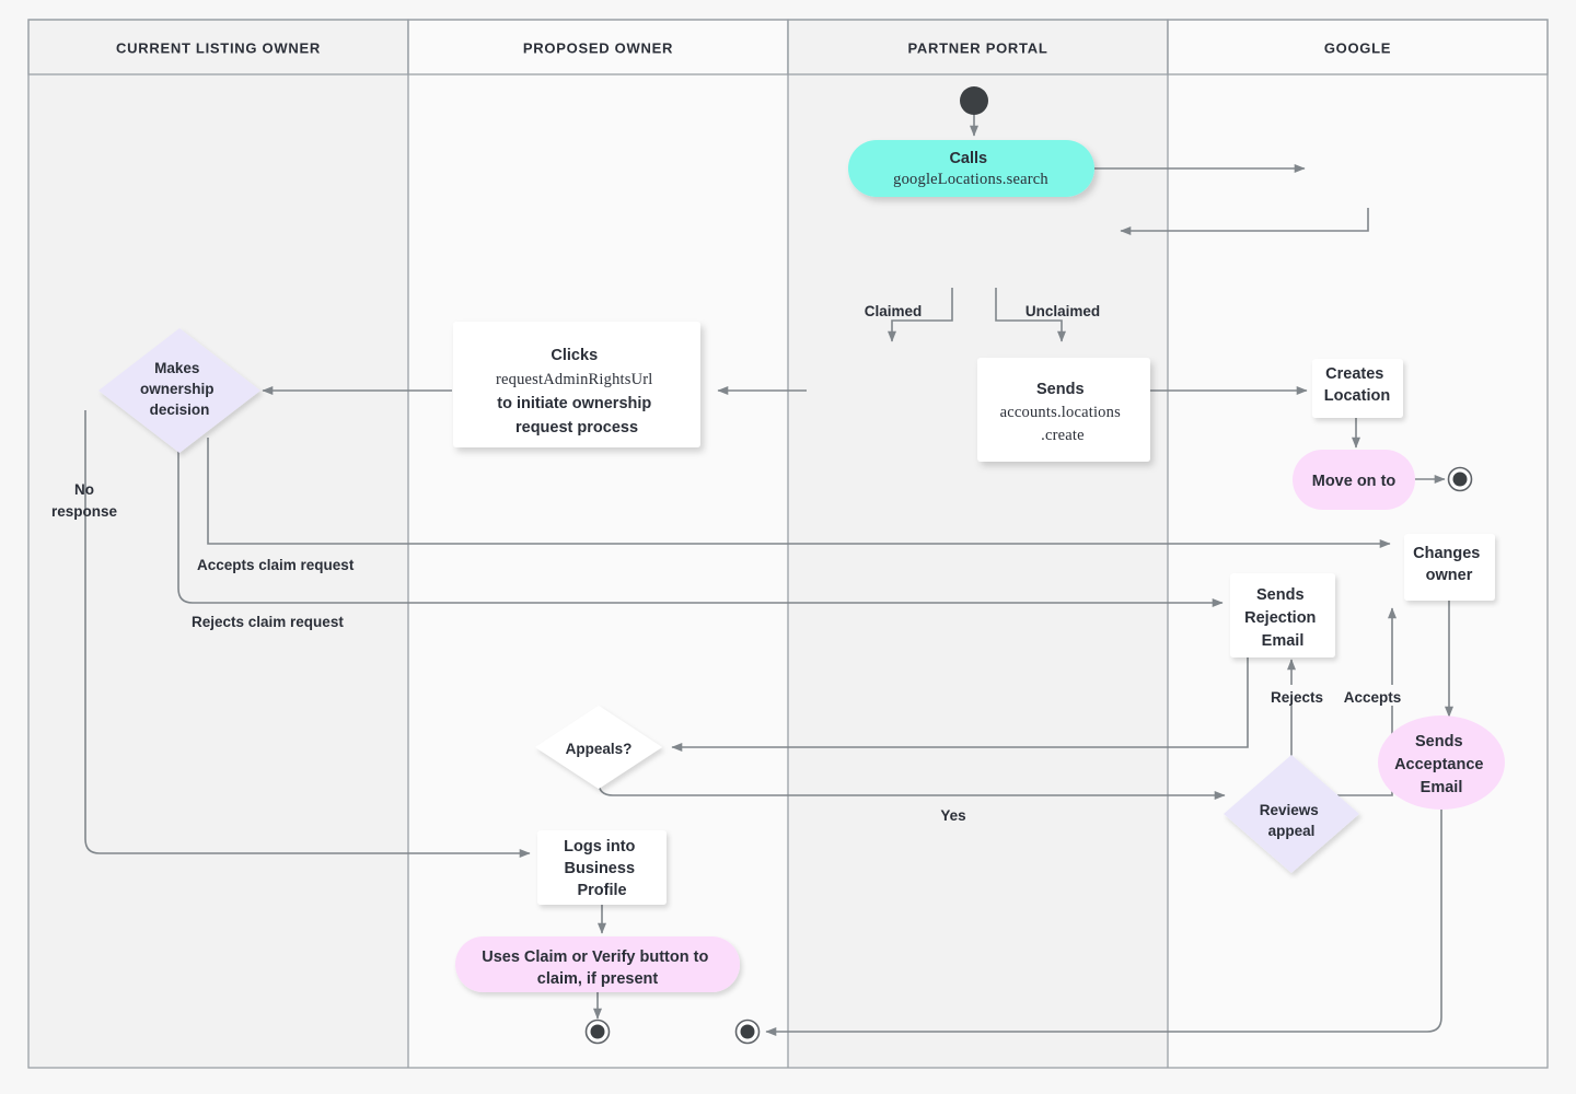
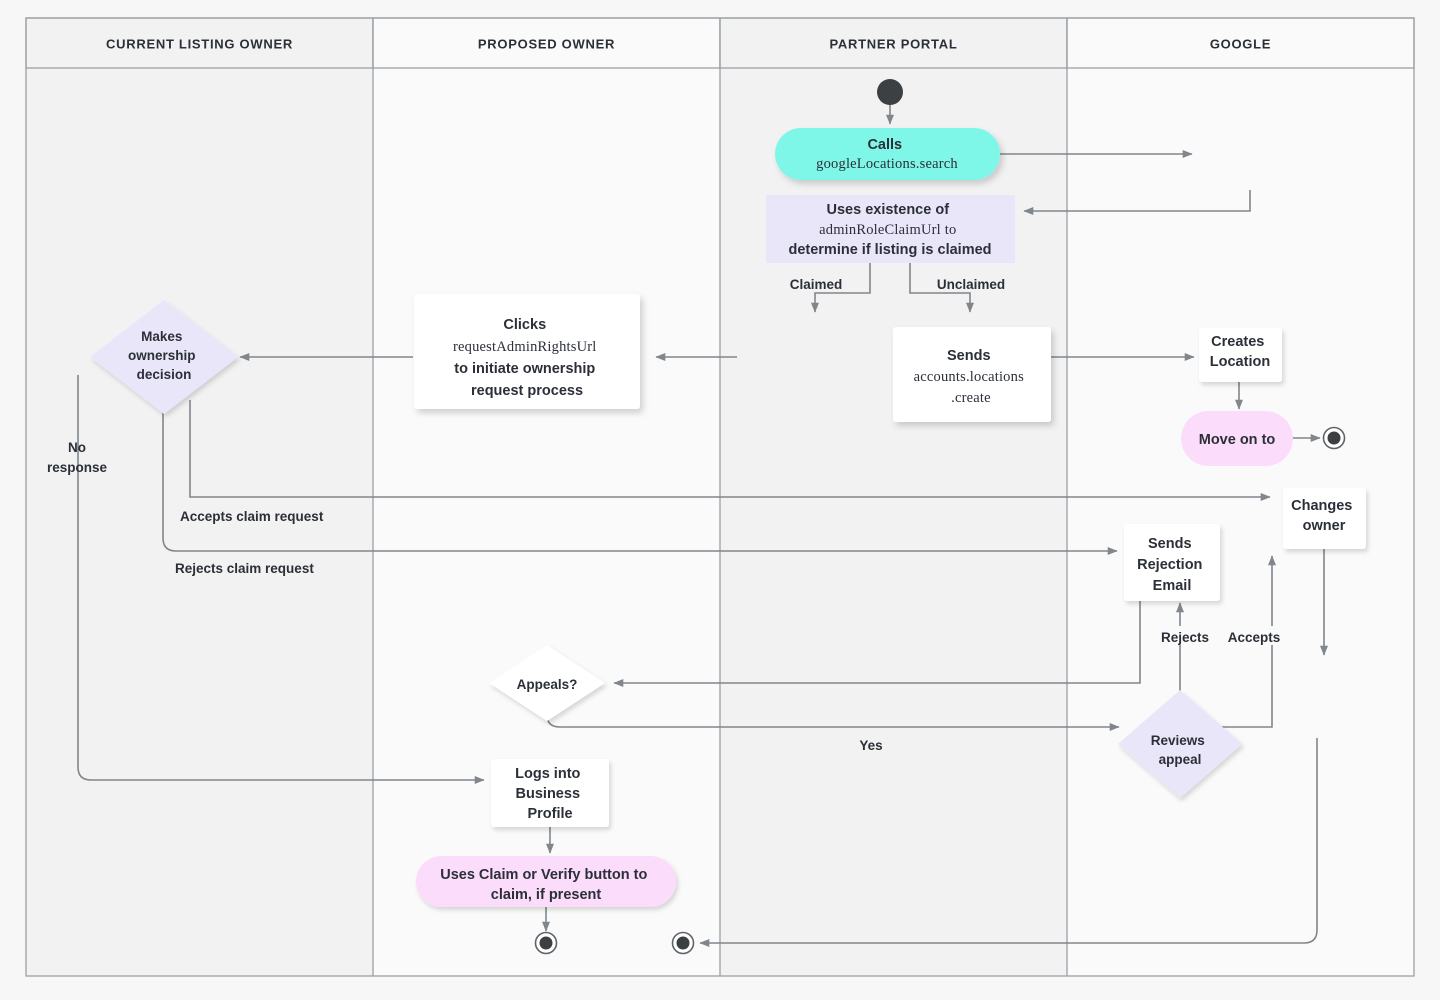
  CURRENT LISTING OWNER
  PROPOSED OWNER
  PARTNER PORTAL
  GOOGLE
  Claimed
  Unclaimed
  No
  response
  Accepts claim request
  Rejects claim request
  Rejects
  Accepts
  Yes
  Calls googleLocations.search
+ Uses existence of adminRoleClaimUrl to determine if listing is claimed
  Sends accounts.locations .create
  Creates Location
  Move on to
  Clicks requestAdminRightsUrl to initiate ownership request process
  Makes ownership decision
  Changes owner
  Sends Rejection Email
- Sends Acceptance Email
  Appeals?
  Reviews appeal
  Logs into Business Profile
  Uses Claim or Verify button to claim, if present
